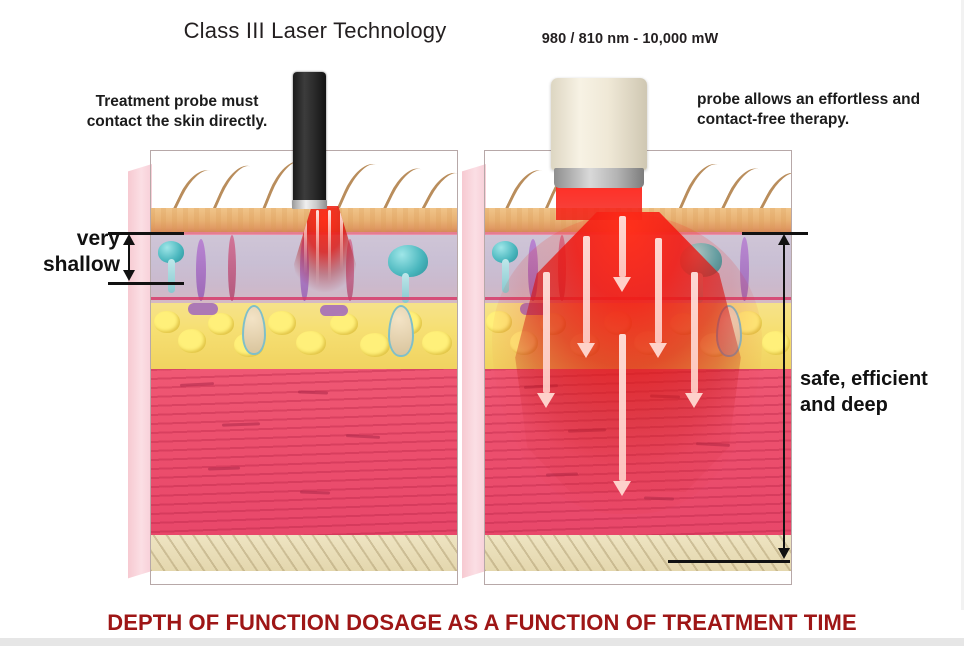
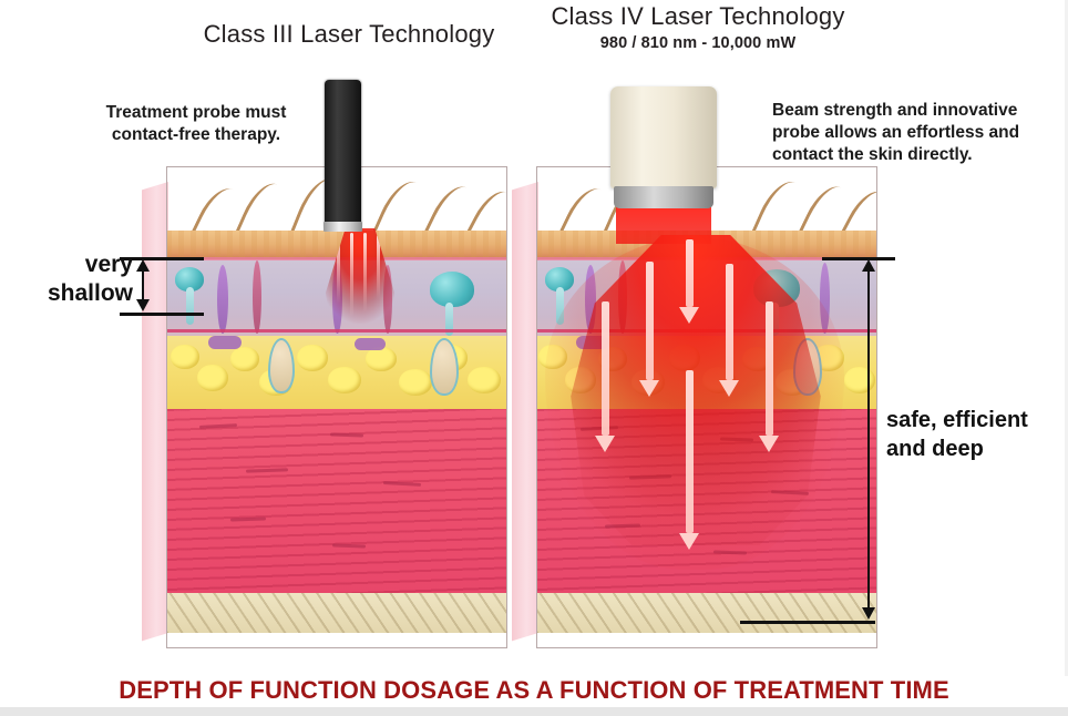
  Class III Laser Technology
+ Class IV Laser Technology
  980 / 810 nm - 10,000 mW
  Treatment probe must
- contact the skin directly.
+ contact-free therapy.
+ Beam strength and innovative
  probe allows an effortless and
- contact-free therapy.
+ contact the skin directly.
  very
  shallow
  safe, efficient
  and deep
  DEPTH OF FUNCTION DOSAGE AS A FUNCTION OF TREATMENT TIME
